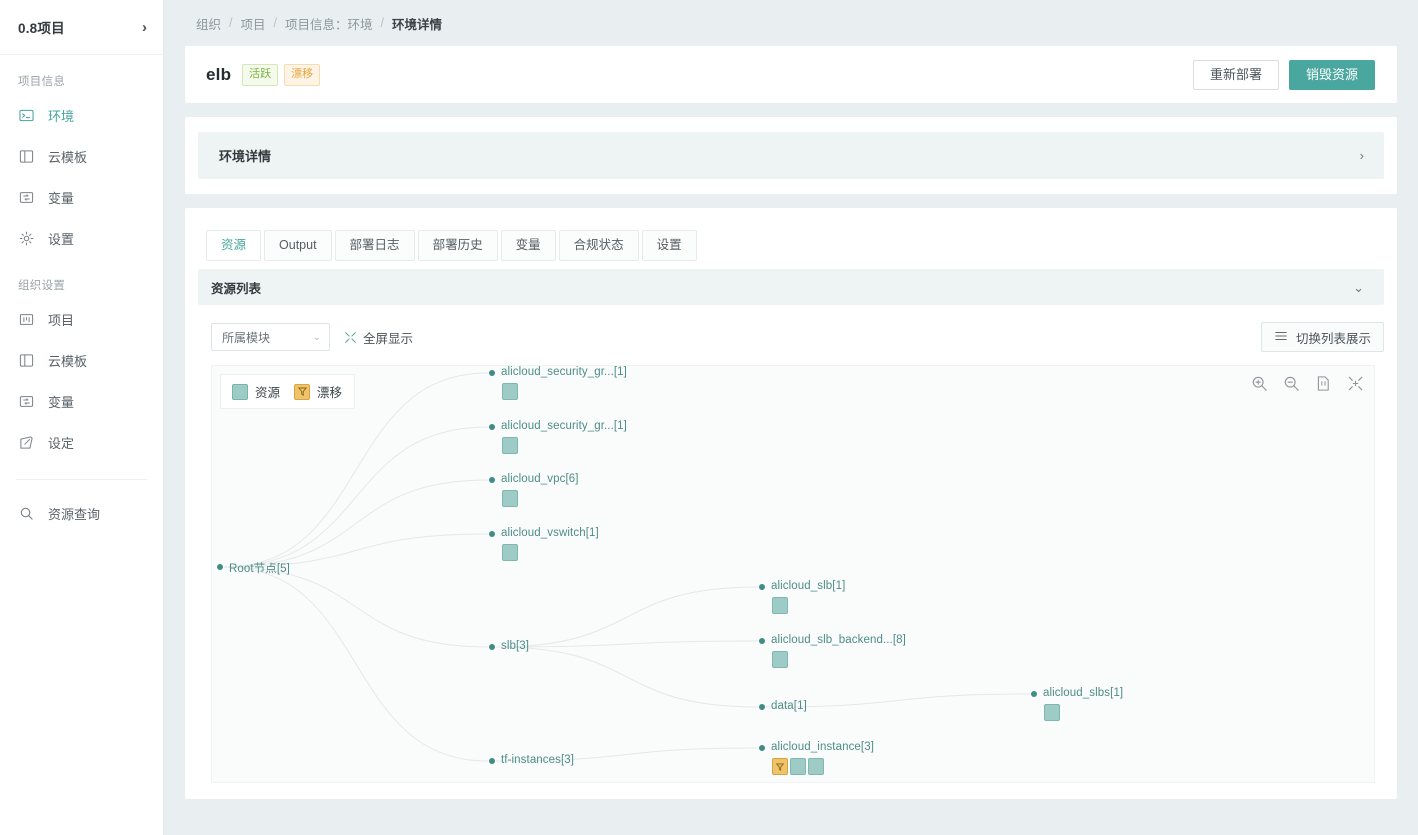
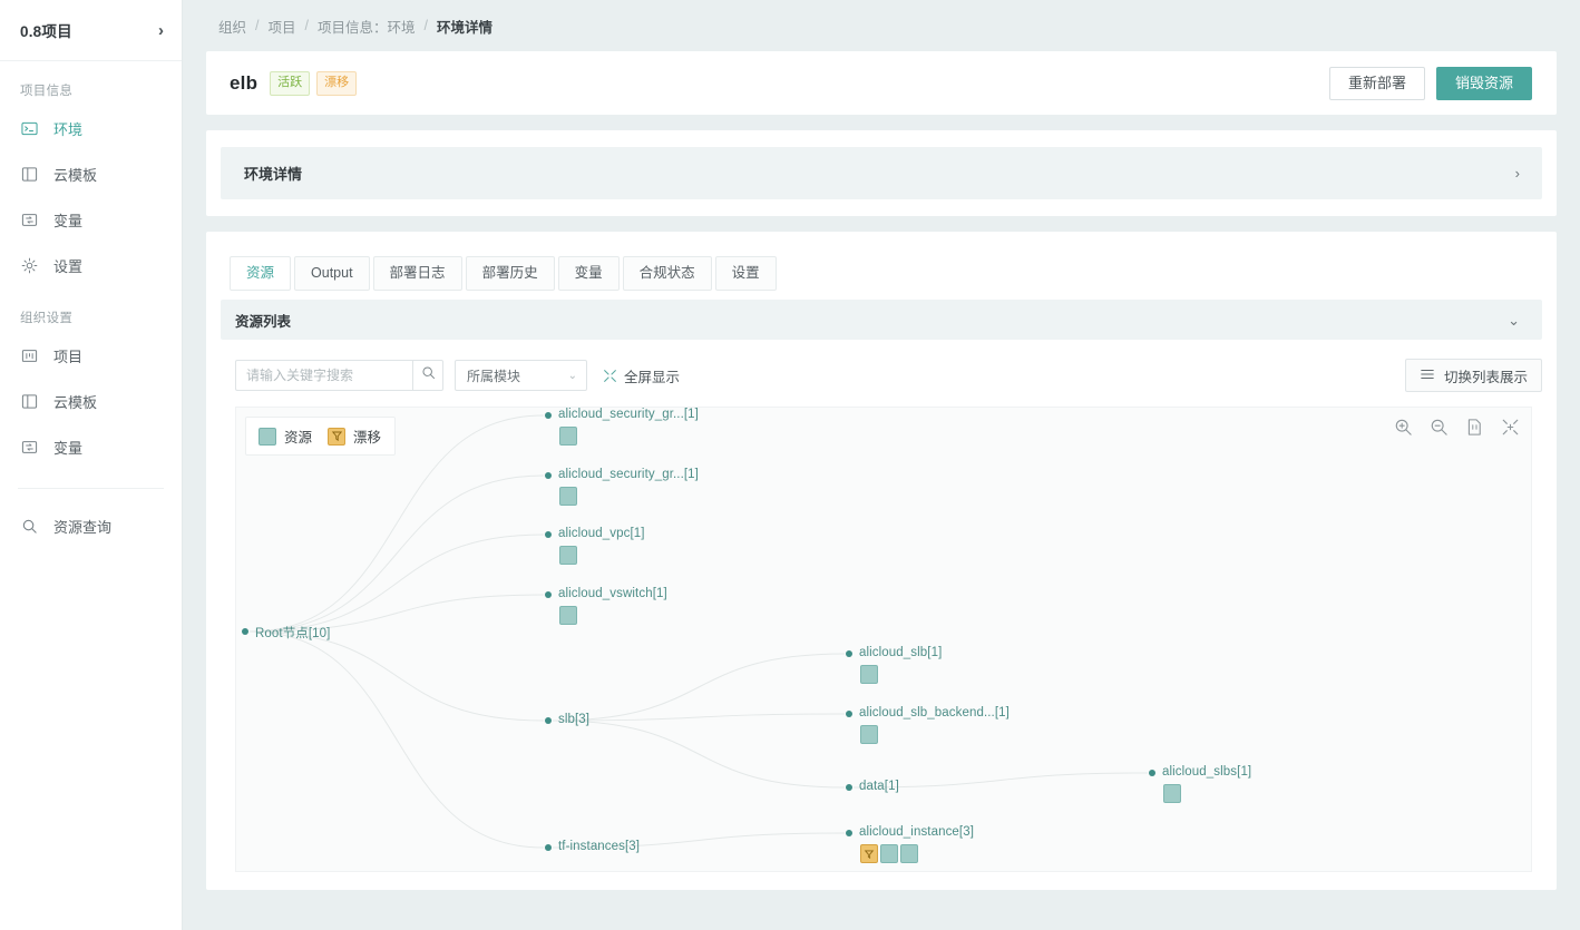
  0.8项目
  ›
  项目信息
  环境
  云模板
  变量
  设置
  组织设置
  项目
  云模板
  变量
- 设定
  资源查询
  组织
  /
  项目
  /
  项目信息：环境
  /
  环境详情
  elb
  活跃
  漂移
  重新部署
  销毁资源
  环境详情
  ›
  资源
  Output
  部署日志
  部署历史
  变量
  合规状态
  设置
  资源列表
  ⌄
+ 请输入关键字搜索
  所属模块
  ⌄
  全屏显示
  切换列表展示
  资源
  漂移
- Root节点[5]
+ Root节点[10]
  alicloud_security_gr...[1]
  alicloud_security_gr...[1]
- alicloud_vpc[6]
+ alicloud_vpc[1]
  alicloud_vswitch[1]
  slb[3]
  tf-instances[3]
  alicloud_slb[1]
- alicloud_slb_backend...[8]
+ alicloud_slb_backend...[1]
  data[1]
  alicloud_instance[3]
  alicloud_slbs[1]
